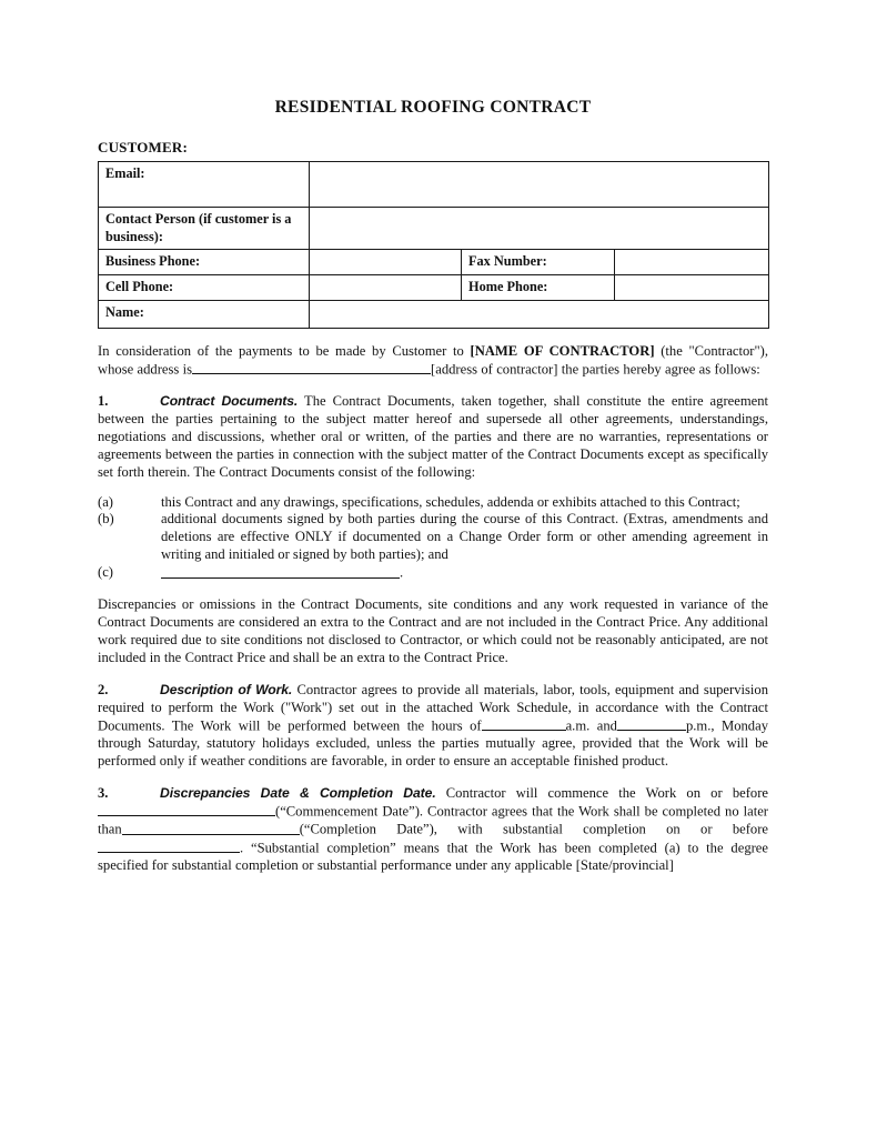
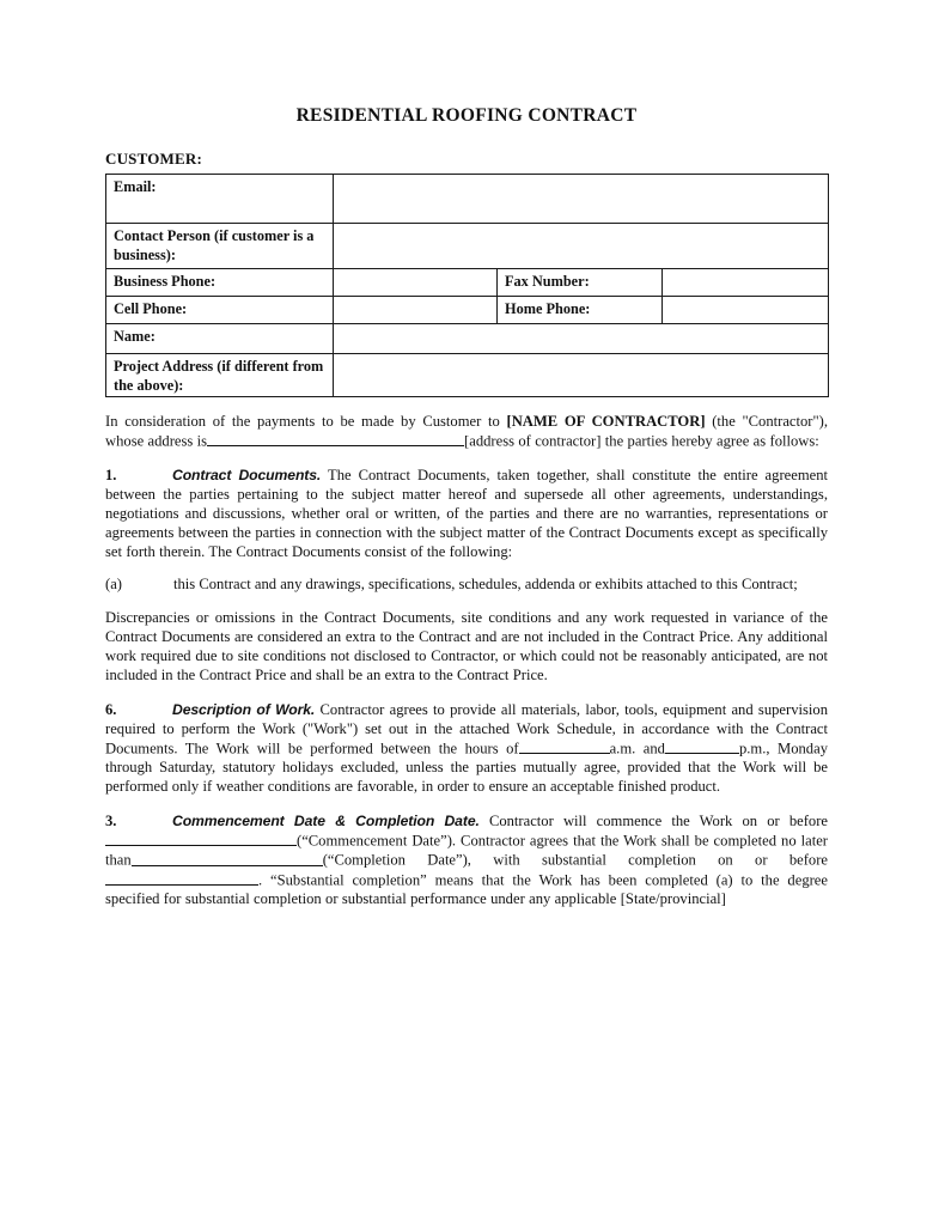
  RESIDENTIAL ROOFING CONTRACT
  CUSTOMER:
  Email:
  Contact Person (if customer is a business):
  Business Phone:		Fax Number:
  Cell Phone:		Home Phone:
  Name:
+ Project Address (if different from the above):
  In consideration of the payments to be made by Customer to [NAME OF CONTRACTOR] (the "Contractor"), whose address is [address of contractor] the parties hereby agree as follows:
  1. Contract Documents. The Contract Documents, taken together, shall constitute the entire agreement between the parties pertaining to the subject matter hereof and supersede all other agreements, understandings, negotiations and discussions, whether oral or written, of the parties and there are no warranties, representations or agreements between the parties in connection with the subject matter of the Contract Documents except as specifically set forth therein. The Contract Documents consist of the following:
  (a)
  this Contract and any drawings, specifications, schedules, addenda or exhibits attached to this Contract;
- (b)
- additional documents signed by both parties during the course of this Contract. (Extras, amendments and deletions are effective ONLY if documented on a Change Order form or other amending agreement in writing and initialed or signed by both parties); and
- (c)
- .
  Discrepancies or omissions in the Contract Documents, site conditions and any work requested in variance of the Contract Documents are considered an extra to the Contract and are not included in the Contract Price. Any additional work required due to site conditions not disclosed to Contractor, or which could not be reasonably anticipated, are not included in the Contract Price and shall be an extra to the Contract Price.
- 2. Description of Work. Contractor agrees to provide all materials, labor, tools, equipment and supervision required to perform the Work ("Work") set out in the attached Work Schedule, in accordance with the Contract Documents. The Work will be performed between the hours of a.m. and p.m., Monday through Saturday, statutory holidays excluded, unless the parties mutually agree, provided that the Work will be performed only if weather conditions are favorable, in order to ensure an acceptable finished product.
+ 6. Description of Work. Contractor agrees to provide all materials, labor, tools, equipment and supervision required to perform the Work ("Work") set out in the attached Work Schedule, in accordance with the Contract Documents. The Work will be performed between the hours of a.m. and p.m., Monday through Saturday, statutory holidays excluded, unless the parties mutually agree, provided that the Work will be performed only if weather conditions are favorable, in order to ensure an acceptable finished product.
- 3. Discrepancies Date & Completion Date. Contractor will commence the Work on or before(“Commencement Date”). Contractor agrees that the Work shall be completed no later than (“Completion Date”), with substantial completion on or before. “Substantial completion” means that the Work has been completed (a) to the degree specified for substantial completion or substantial performance under any applicable [State/provincial]
+ 3. Commencement Date & Completion Date. Contractor will commence the Work on or before(“Commencement Date”). Contractor agrees that the Work shall be completed no later than (“Completion Date”), with substantial completion on or before. “Substantial completion” means that the Work has been completed (a) to the degree specified for substantial completion or substantial performance under any applicable [State/provincial]
